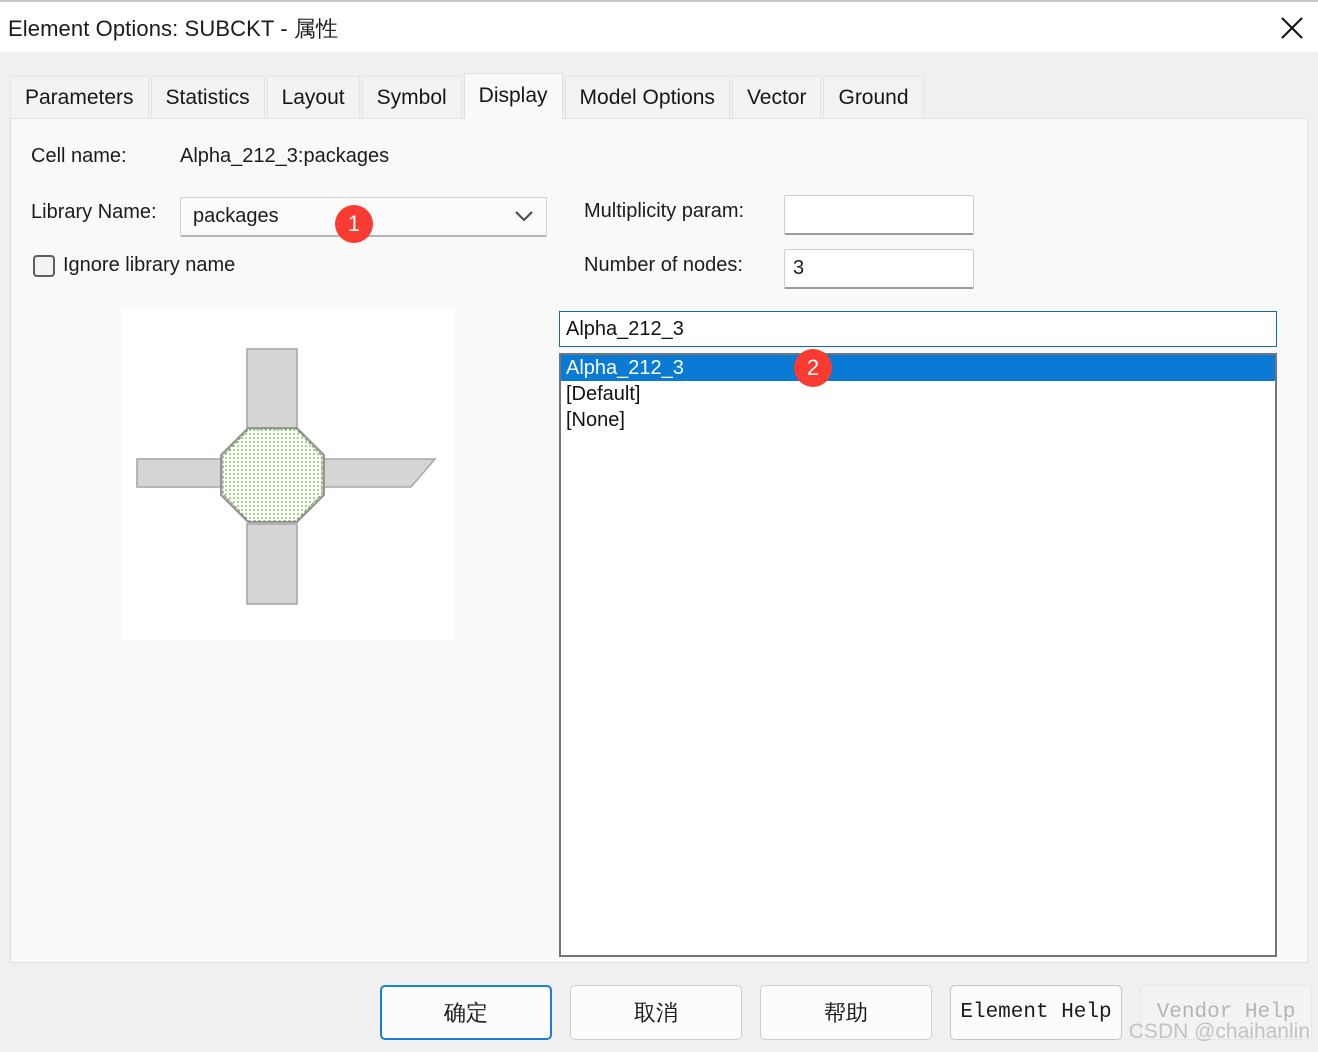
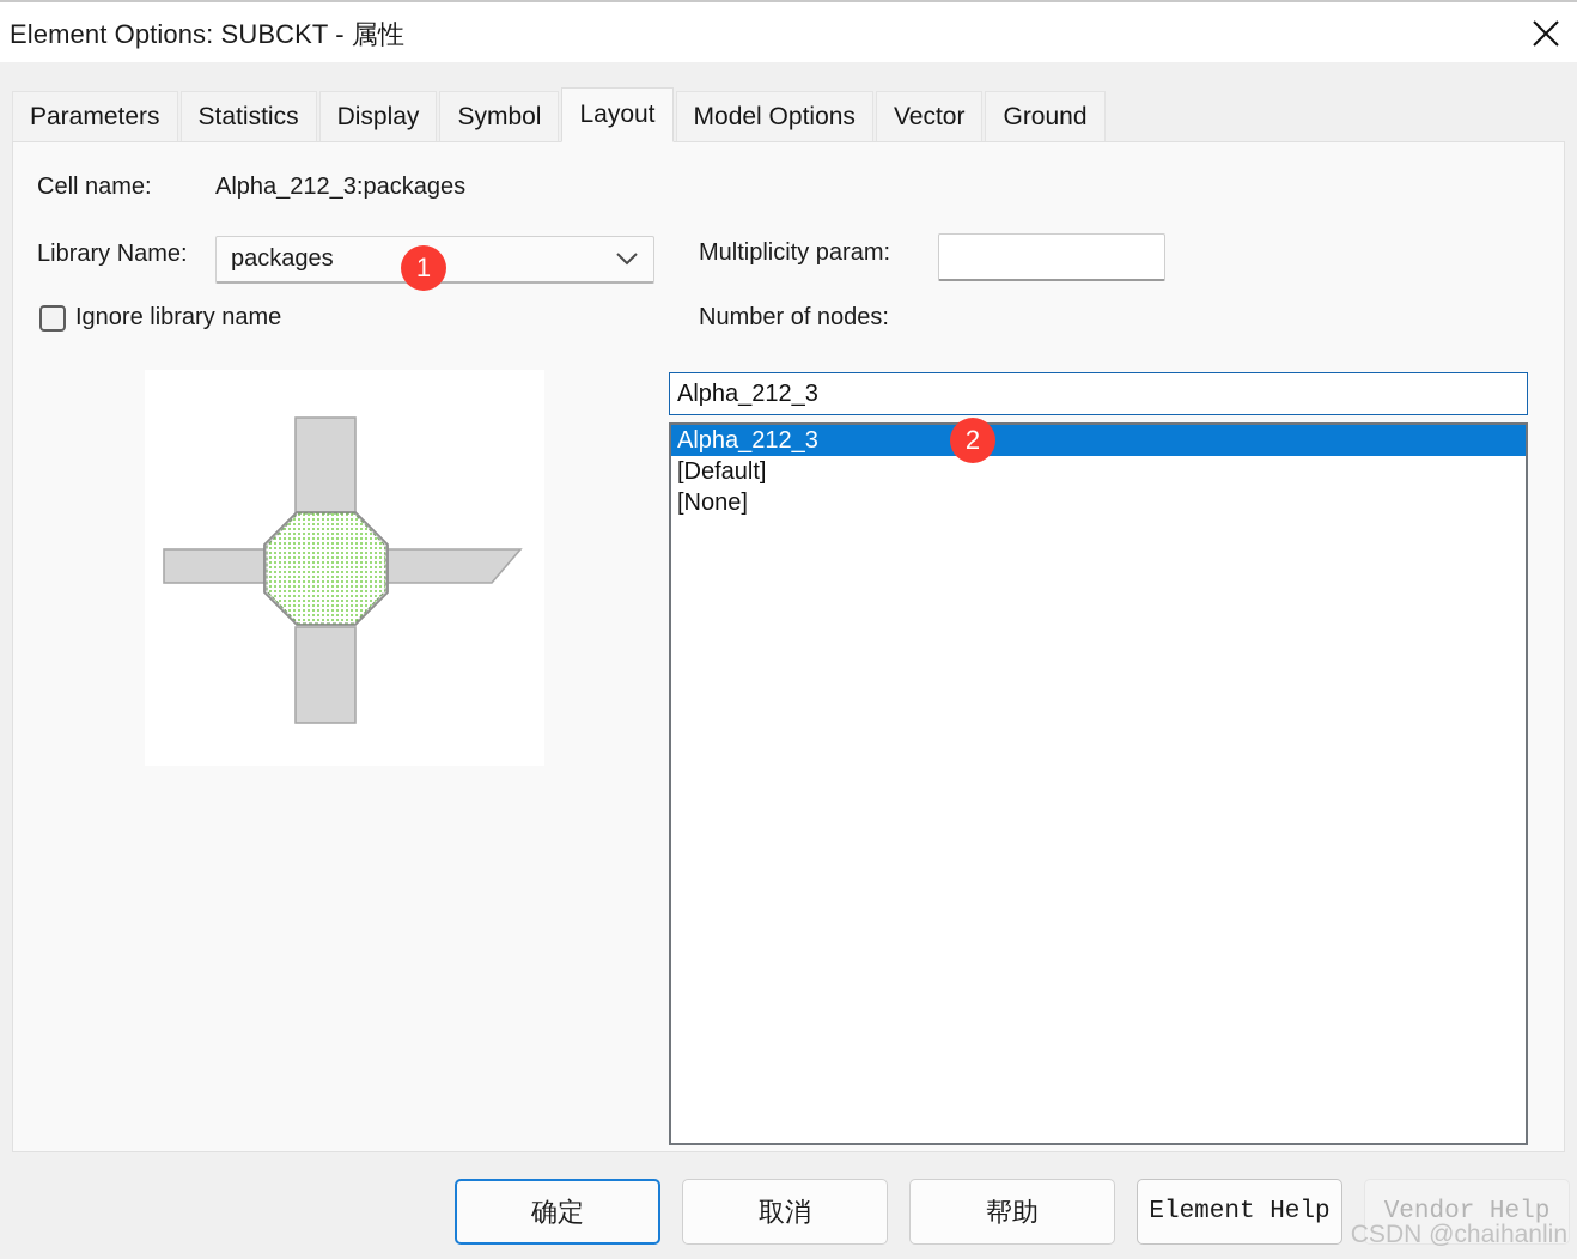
  Element Options: SUBCKT - 属性
  Parameters
  Statistics
- Layout
+ Display
  Symbol
- Display
+ Layout
  Model Options
  Vector
  Ground
  Cell name:
  Alpha_212_3:packages
  Library Name:
  packages
  Ignore library name
  Multiplicity param:
  Number of nodes:
- 3
  Alpha_212_3
  Alpha_212_3
  [Default]
  [None]
  1
  2
  确定
  取消
  帮助
  Element Help
  Vendor Help
  CSDN @chaihanlin
